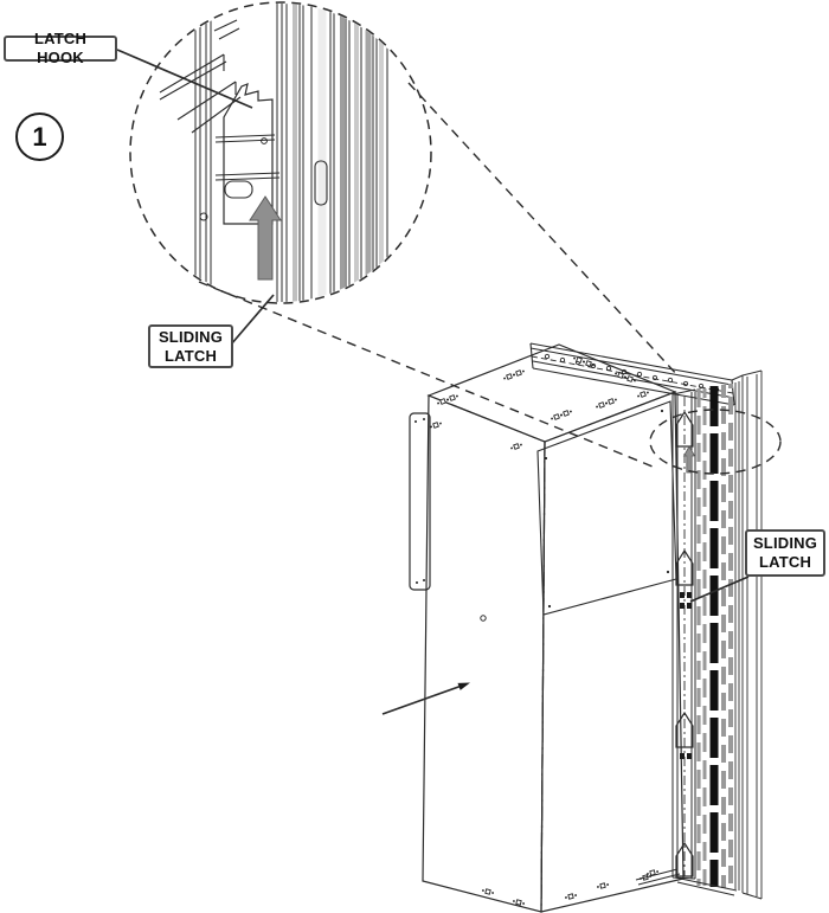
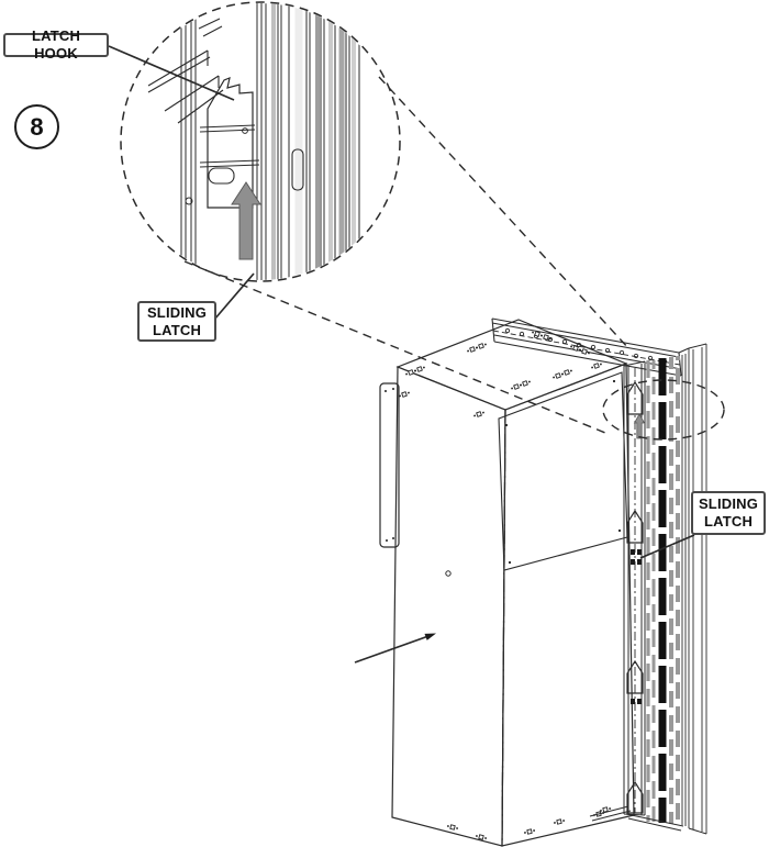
- 1
+ 8
  LATCH HOOK
  SLIDING LATCH
  SLIDING LATCH
